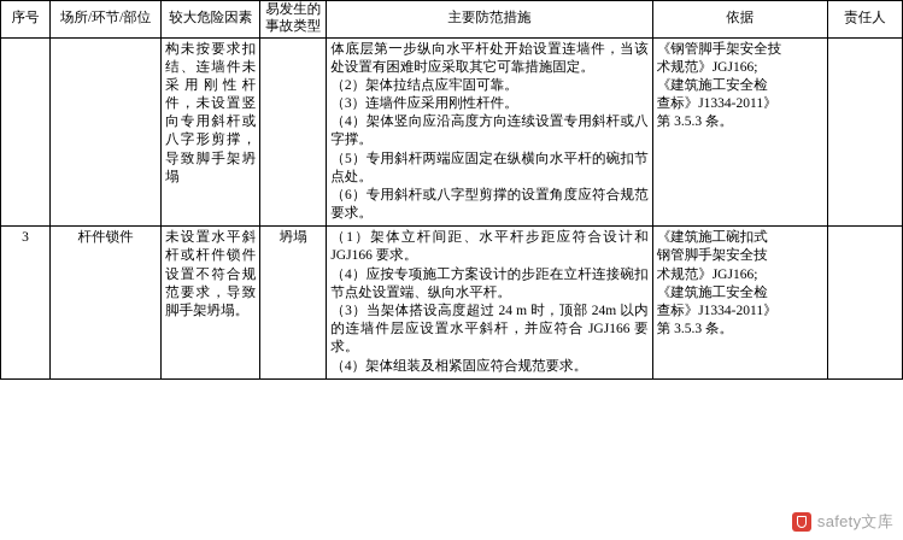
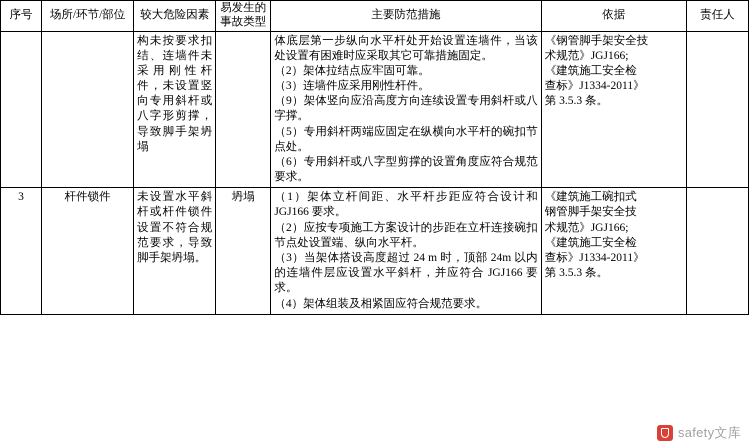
  序号	场所/环节/部位	较大危险因素	易发生的事故类型	主要防范措施	依据	责任人
- 		构未按要求扣结、连墙件未采用刚性杆件，未设置竖向专用斜杆或八字形剪撑，导致脚手架坍塌		体底层第一步纵向水平杆处开始设置连墙件，当该处设置有困难时应采取其它可靠措施固定。 （2）架体拉结点应牢固可靠。 （3）连墙件应采用刚性杆件。 （4）架体竖向应沿高度方向连续设置专用斜杆或八字撑。 （5）专用斜杆两端应固定在纵横向水平杆的碗扣节点处。 （6）专用斜杆或八字型剪撑的设置角度应符合规范要求。	《钢管脚手架安全技 术规范》JGJ166; 《建筑施工安全检 查标》J1334-2011》 第 3.5.3 条。
+ 		构未按要求扣结、连墙件未采用刚性杆件，未设置竖向专用斜杆或八字形剪撑，导致脚手架坍塌		体底层第一步纵向水平杆处开始设置连墙件，当该处设置有困难时应采取其它可靠措施固定。 （2）架体拉结点应牢固可靠。 （3）连墙件应采用刚性杆件。 （9）架体竖向应沿高度方向连续设置专用斜杆或八字撑。 （5）专用斜杆两端应固定在纵横向水平杆的碗扣节点处。 （6）专用斜杆或八字型剪撑的设置角度应符合规范要求。	《钢管脚手架安全技 术规范》JGJ166; 《建筑施工安全检 查标》J1334-2011》 第 3.5.3 条。
- 3	杆件锁件	未设置水平斜杆或杆件锁件设置不符合规范要求，导致脚手架坍塌。	坍塌	（1）架体立杆间距、水平杆步距应符合设计和 JGJ166 要求。 （4）应按专项施工方案设计的步距在立杆连接碗扣节点处设置端、纵向水平杆。 （3）当架体搭设高度超过 24 m 时，顶部 24m 以内的连墙件层应设置水平斜杆，并应符合 JGJ166 要求。 （4）架体组装及相紧固应符合规范要求。	《建筑施工碗扣式 钢管脚手架安全技 术规范》JGJ166; 《建筑施工安全检 查标》J1334-2011》 第 3.5.3 条。
+ 3	杆件锁件	未设置水平斜杆或杆件锁件设置不符合规范要求，导致脚手架坍塌。	坍塌	（1）架体立杆间距、水平杆步距应符合设计和 JGJ166 要求。 （2）应按专项施工方案设计的步距在立杆连接碗扣节点处设置端、纵向水平杆。 （3）当架体搭设高度超过 24 m 时，顶部 24m 以内的连墙件层应设置水平斜杆，并应符合 JGJ166 要求。 （4）架体组装及相紧固应符合规范要求。	《建筑施工碗扣式 钢管脚手架安全技 术规范》JGJ166; 《建筑施工安全检 查标》J1334-2011》 第 3.5.3 条。
  safety文库
